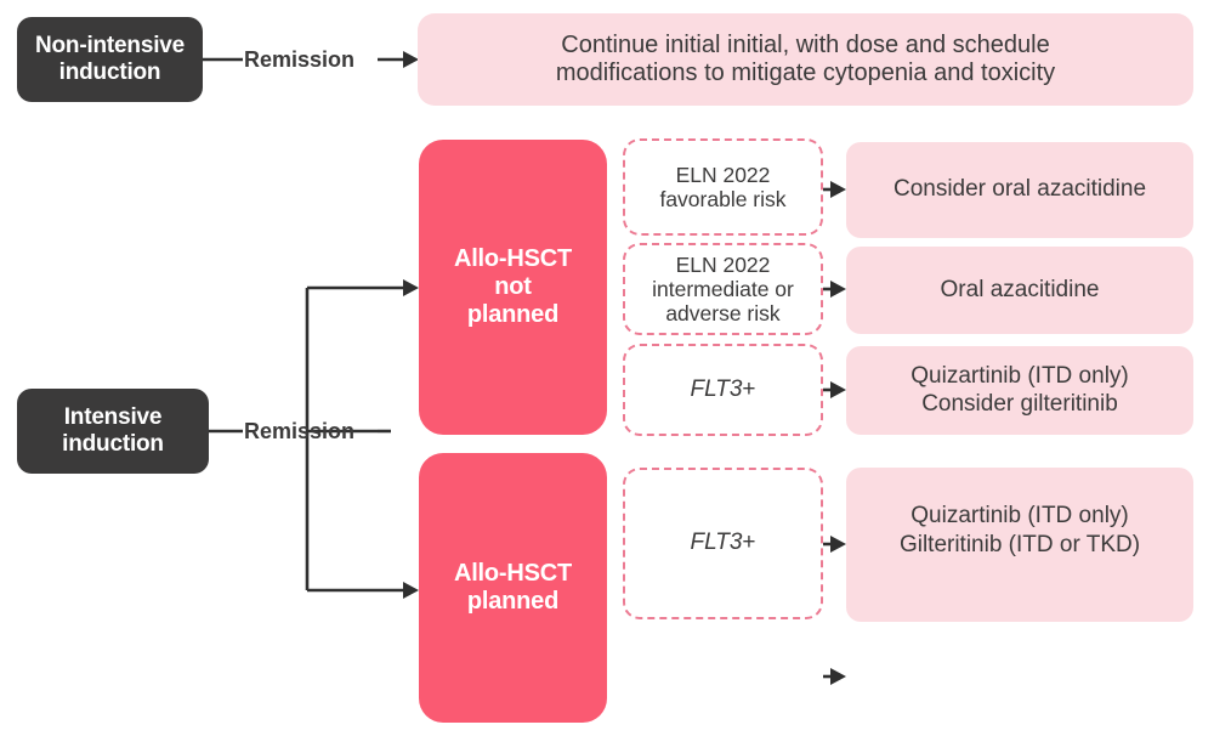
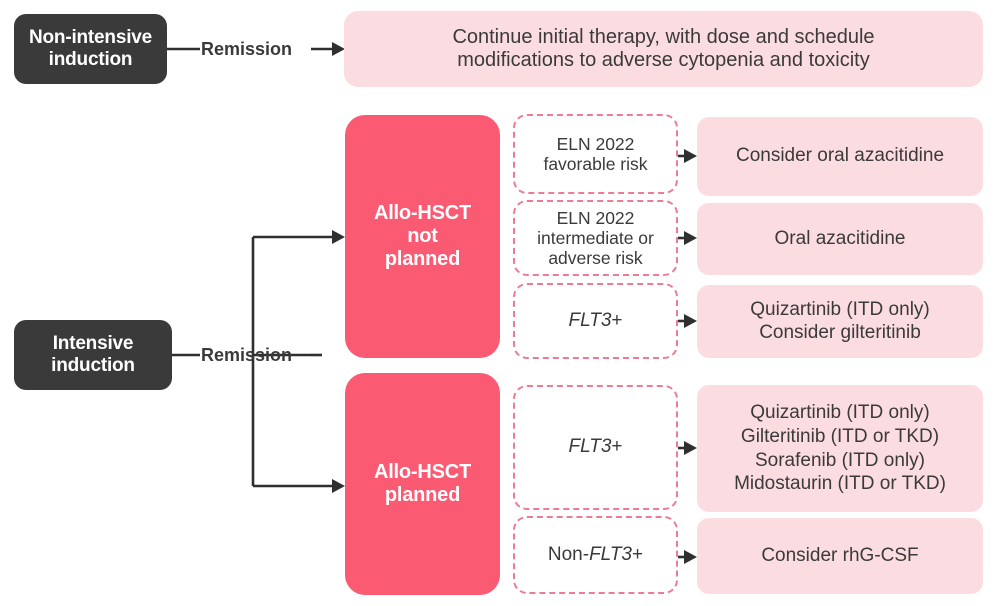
  Non-intensive
  induction
  Intensive
  induction
  Remission
  Remission
- Continue initial initial, with dose and schedule
+ Continue initial therapy, with dose and schedule
- modifications to mitigate cytopenia and toxicity
+ modifications to adverse cytopenia and toxicity
  Allo-HSCT
  not
  planned
  Allo-HSCT
  planned
  ELN 2022
  favorable risk
  ELN 2022
  intermediate or
  adverse risk
  FLT3+
  FLT3+
+ Non-FLT3+
  Consider oral azacitidine
  Oral azacitidine
  Quizartinib (ITD only)
  Consider gilteritinib
  Quizartinib (ITD only)
  Gilteritinib (ITD or TKD)
+ Sorafenib (ITD only)
+ Midostaurin (ITD or TKD)
+ Consider rhG-CSF
